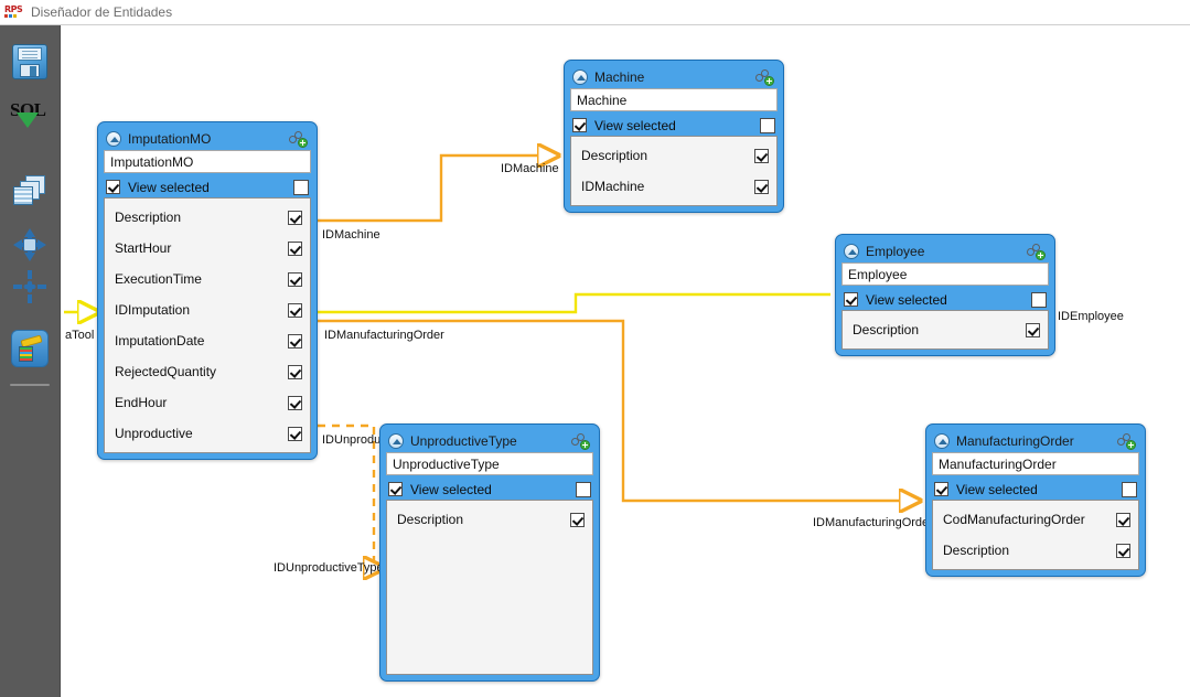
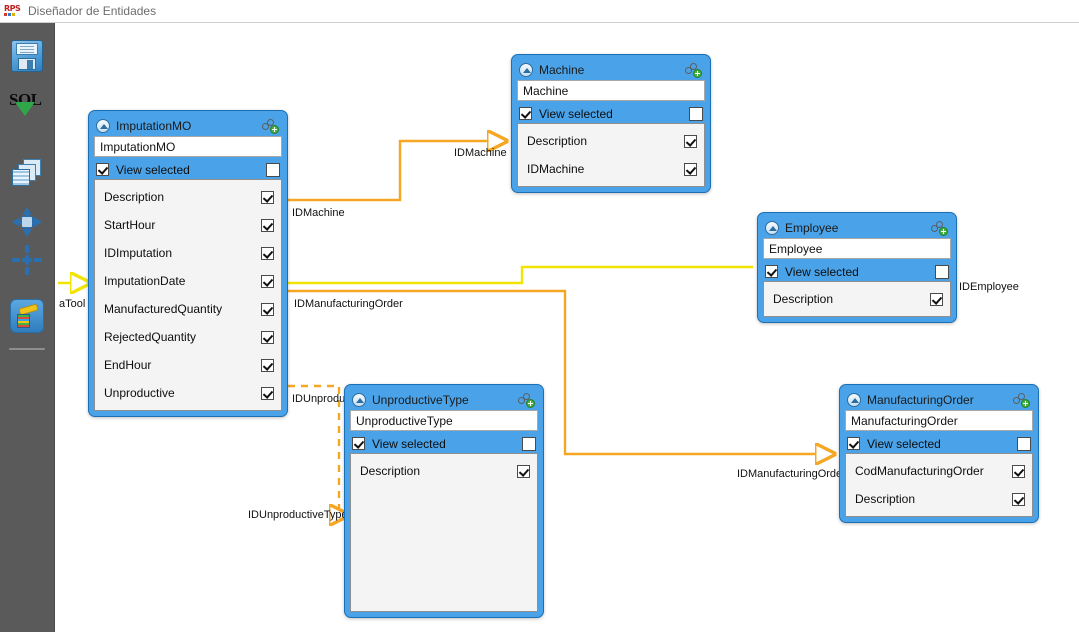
  RPS
  Diseñador de Entidades
  SQL
  aTool
  IDMachine
  IDMachine
  IDManufacturingOrder
  IDEmployee
  IDUnproductiveTyp
  IDManufacturingOrd
  ImputationMO
  ImputationMO
  View selected
  Description
  StartHour
- ExecutionTime
  IDImputation
  ImputationDate
+ ManufacturedQuantity
  RejectedQuantity
  EndHour
  Unproductive
  Machine
  Machine
  View selected
  Description
  IDMachine
  Employee
  Employee
  View selected
  Description
  UnproductiveType
  UnproductiveType
  View selected
  Description
  ManufacturingOrder
  ManufacturingOrder
  View selected
  CodManufacturingOrder
  Description
